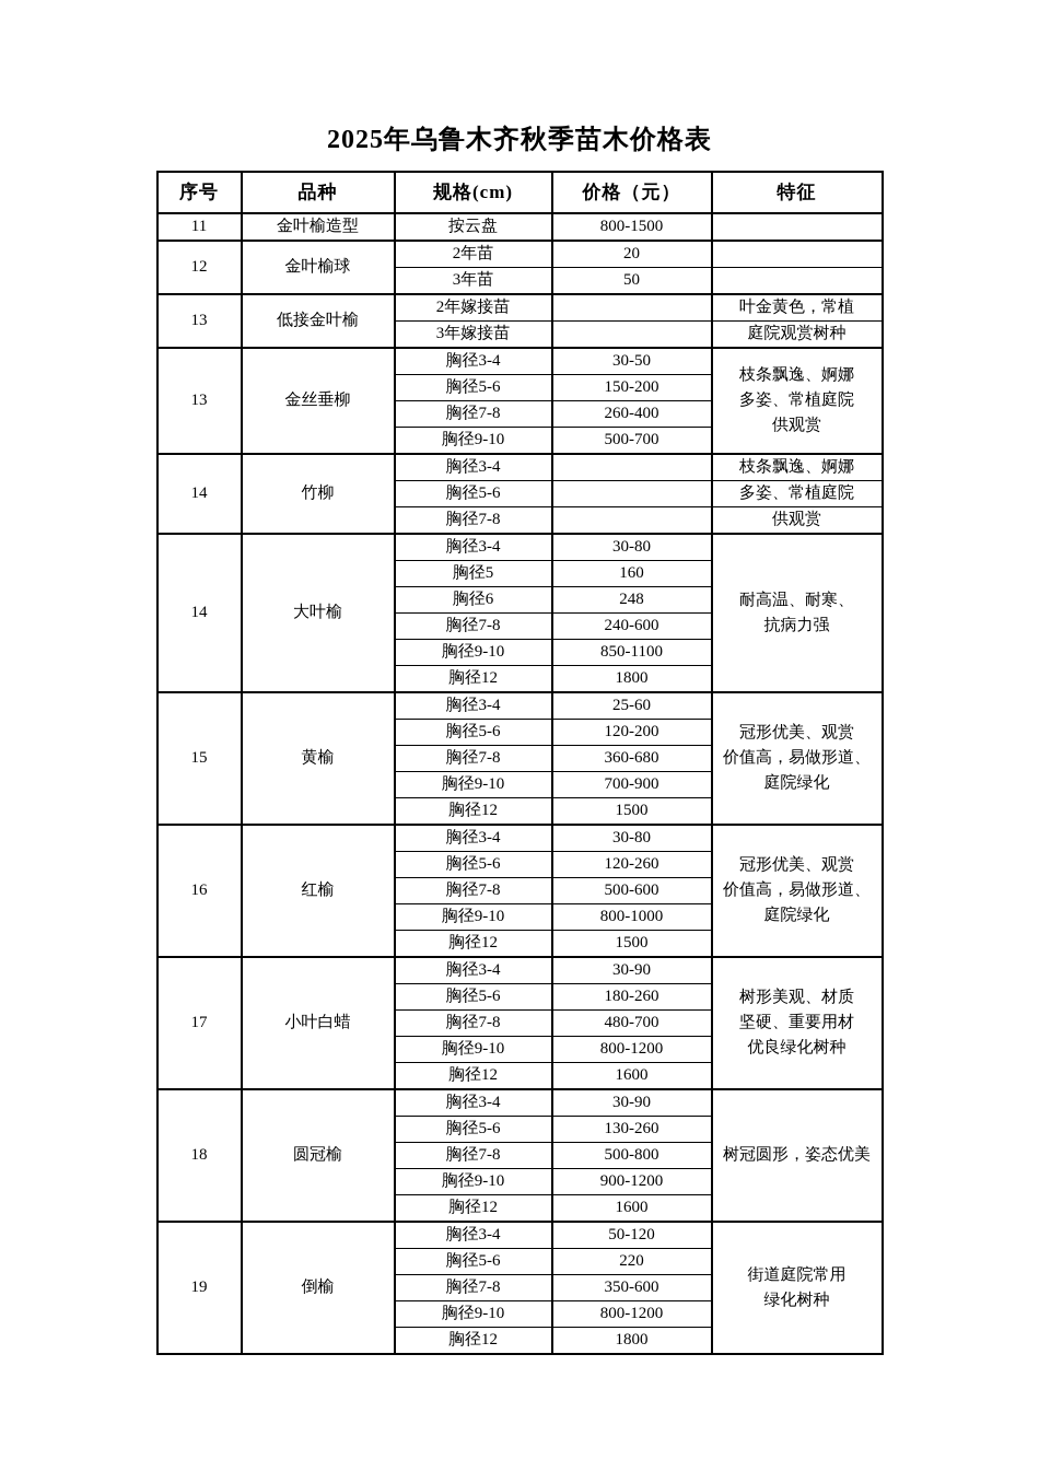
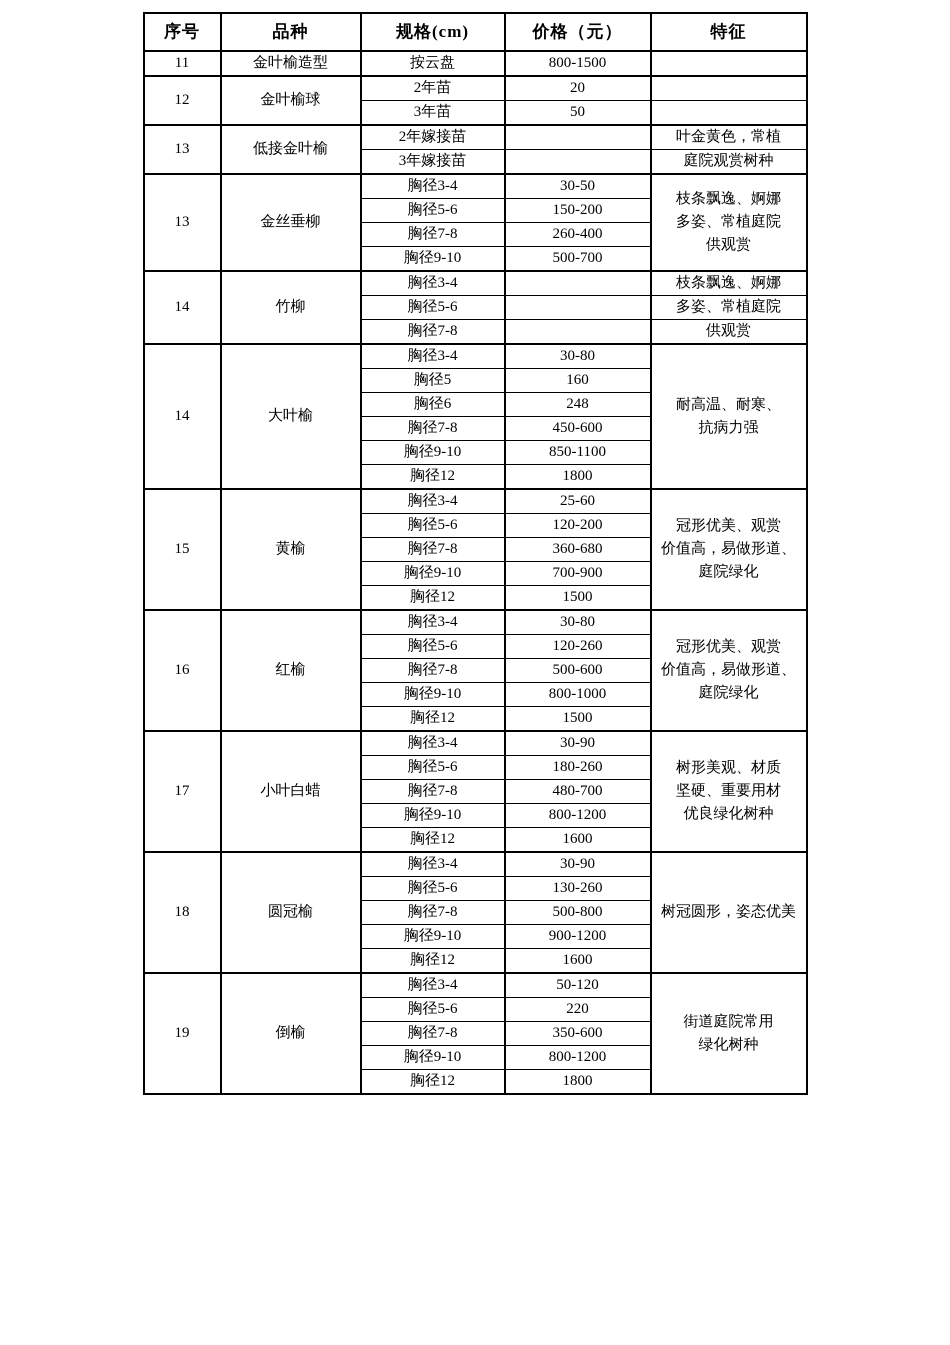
- 2025年乌鲁木齐秋季苗木价格表
  序号	品种	规格(cm)	价格（元）	特征
  11	金叶榆造型	按云盘	800-1500
  12	金叶榆球	2年苗	20
  3年苗	50
  13	低接金叶榆	2年嫁接苗		叶金黄色，常植
  3年嫁接苗		庭院观赏树种
  13	金丝垂柳	胸径3-4	30-50	枝条飘逸、婀娜 多姿、常植庭院 供观赏
  胸径5-6	150-200
  胸径7-8	260-400
  胸径9-10	500-700
  14	竹柳	胸径3-4		枝条飘逸、婀娜
  胸径5-6		多姿、常植庭院
  胸径7-8		供观赏
  14	大叶榆	胸径3-4	30-80	耐高温、耐寒、 抗病力强
  胸径5	160
  胸径6	248
- 胸径7-8	240-600
+ 胸径7-8	450-600
  胸径9-10	850-1100
  胸径12	1800
  15	黄榆	胸径3-4	25-60	冠形优美、观赏 价值高，易做形道、 庭院绿化
  胸径5-6	120-200
  胸径7-8	360-680
  胸径9-10	700-900
  胸径12	1500
  16	红榆	胸径3-4	30-80	冠形优美、观赏 价值高，易做形道、 庭院绿化
  胸径5-6	120-260
  胸径7-8	500-600
  胸径9-10	800-1000
  胸径12	1500
  17	小叶白蜡	胸径3-4	30-90	树形美观、材质 坚硬、重要用材 优良绿化树种
  胸径5-6	180-260
  胸径7-8	480-700
  胸径9-10	800-1200
  胸径12	1600
  18	圆冠榆	胸径3-4	30-90	树冠圆形，姿态优美
  胸径5-6	130-260
  胸径7-8	500-800
  胸径9-10	900-1200
  胸径12	1600
  19	倒榆	胸径3-4	50-120	街道庭院常用 绿化树种
  胸径5-6	220
  胸径7-8	350-600
  胸径9-10	800-1200
  胸径12	1800
